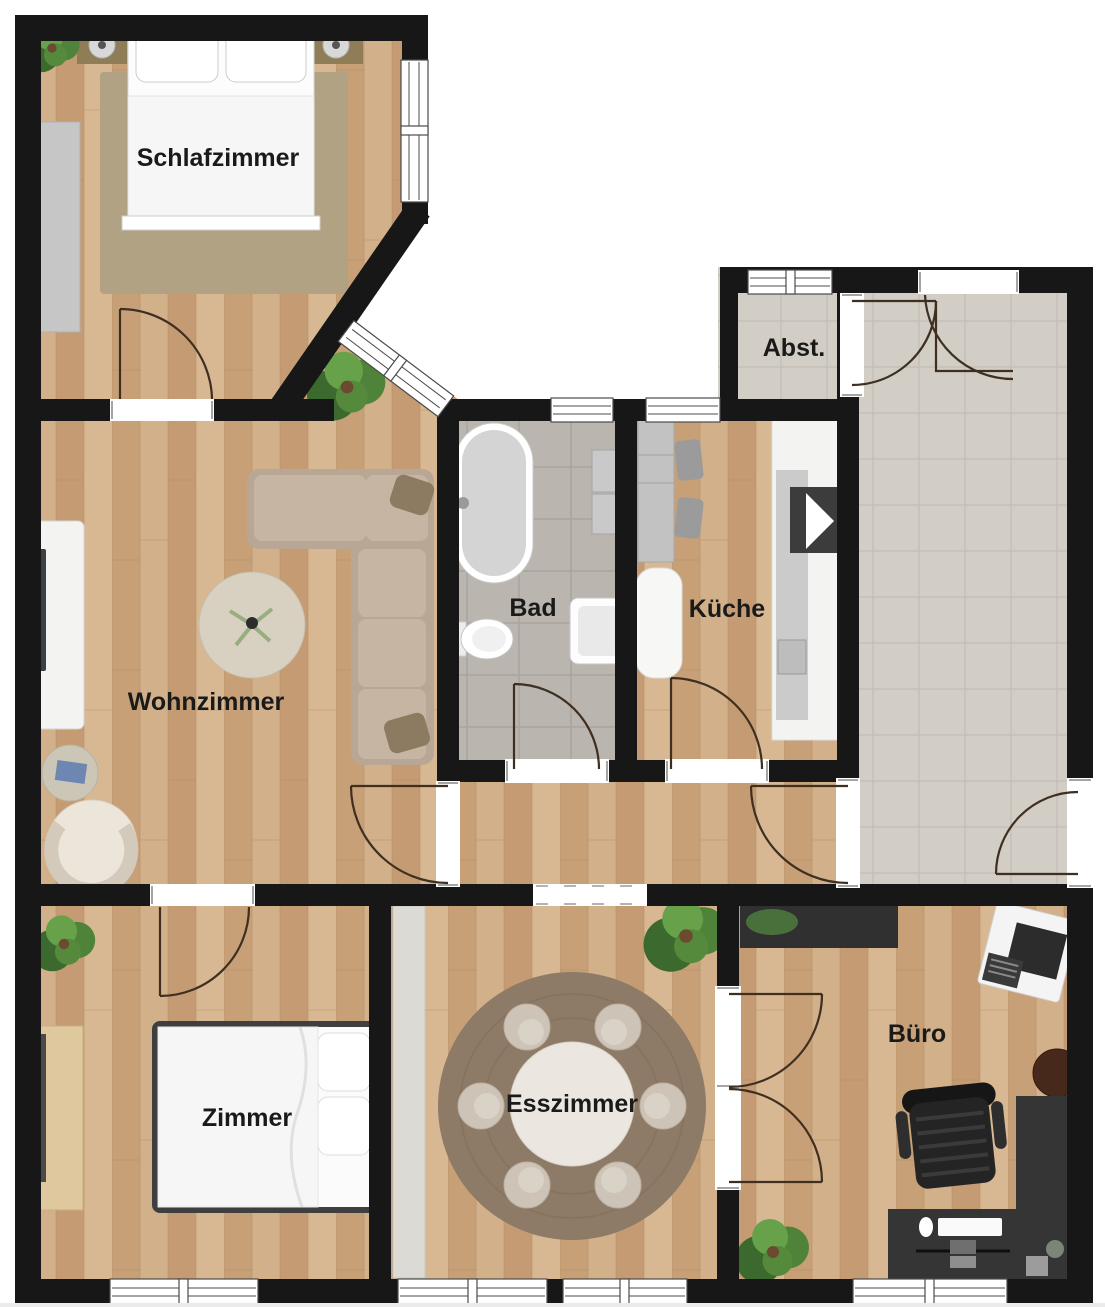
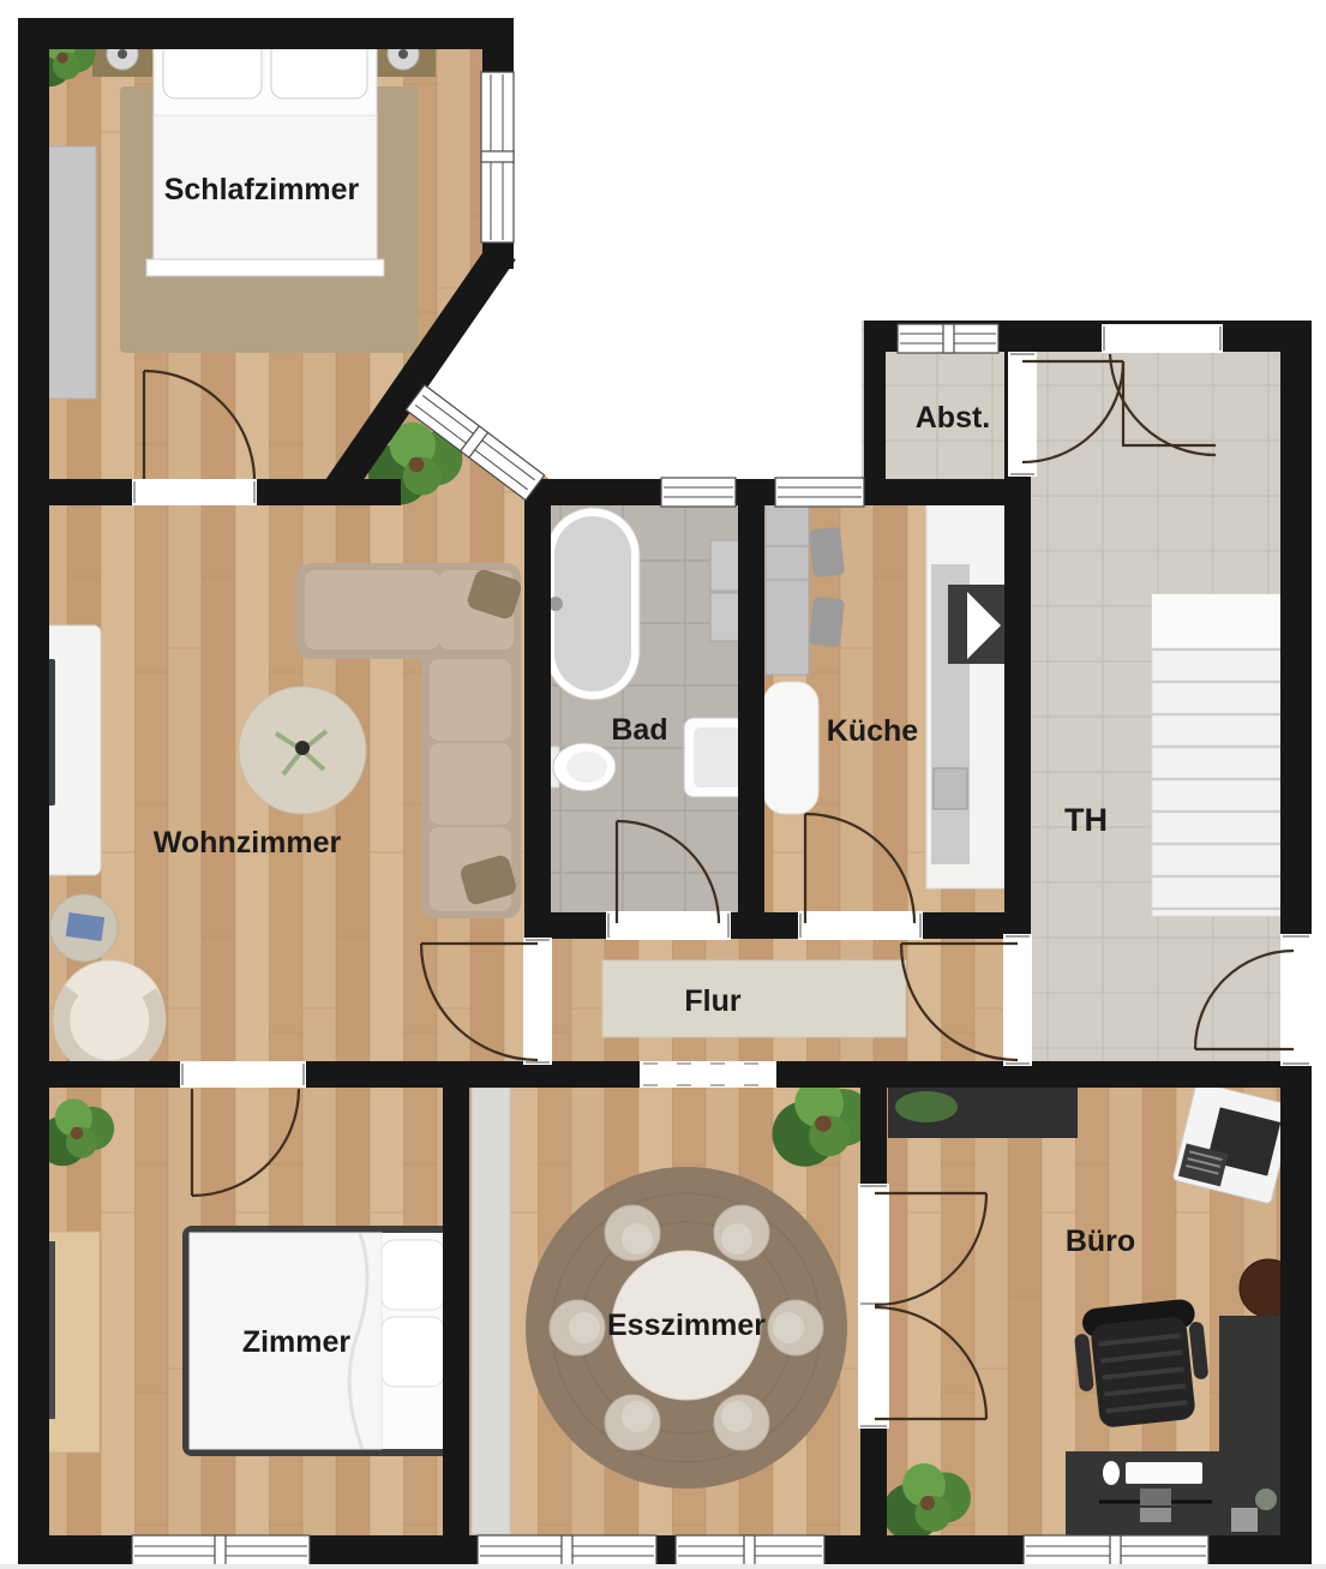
  Schlafzimmer
  Wohnzimmer
  Bad
  Küche
  Abst.
+ TH
+ Flur
  Zimmer
  Esszimmer
  Büro
